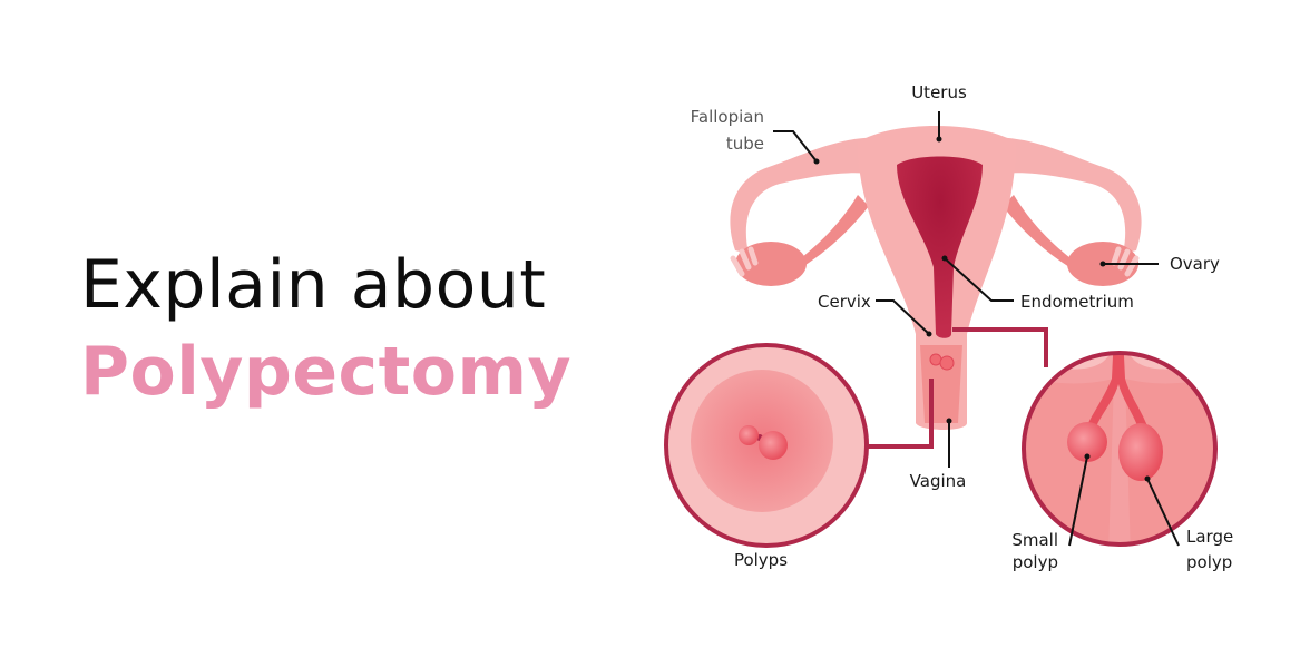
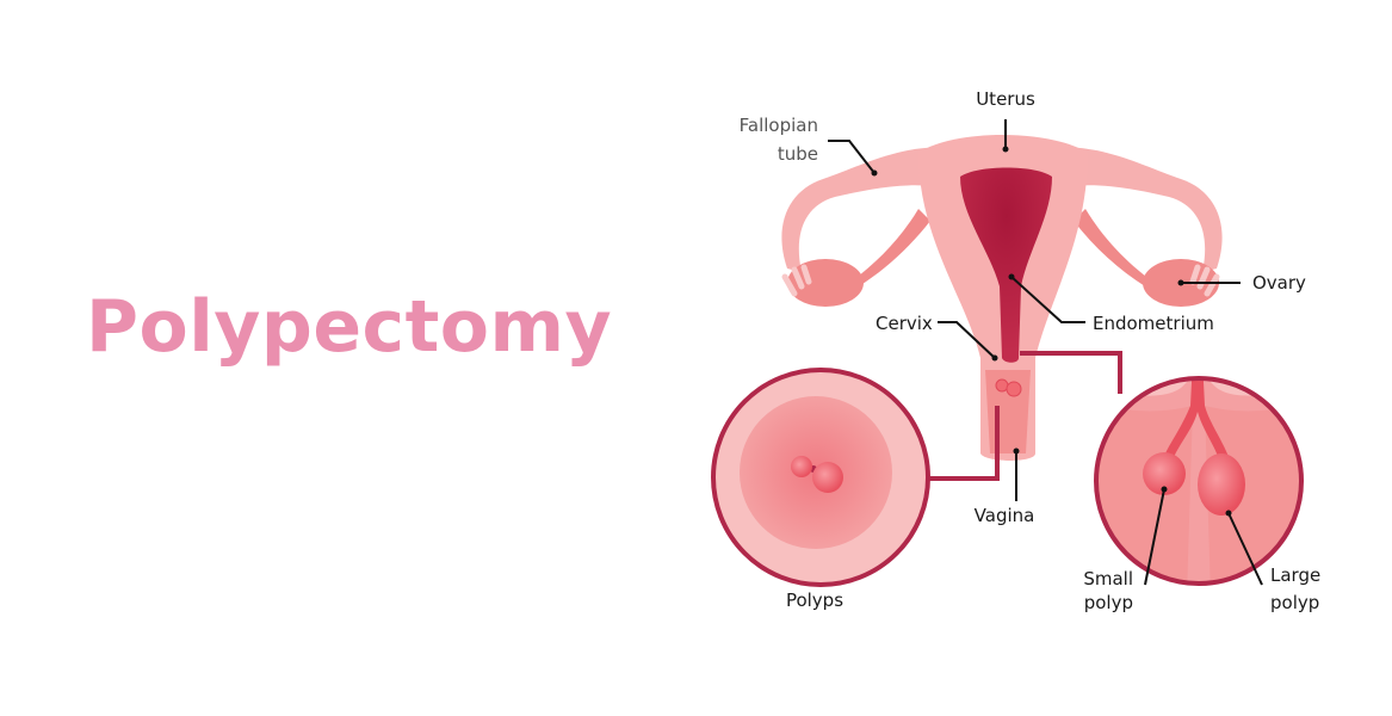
- Explain about
  Polypectomy
  Uterus
  Fallopian
  tube
  Ovary
  Cervix
  Endometrium
  Vagina
  Polyps
  Small
  polyp
  Large
  polyp
